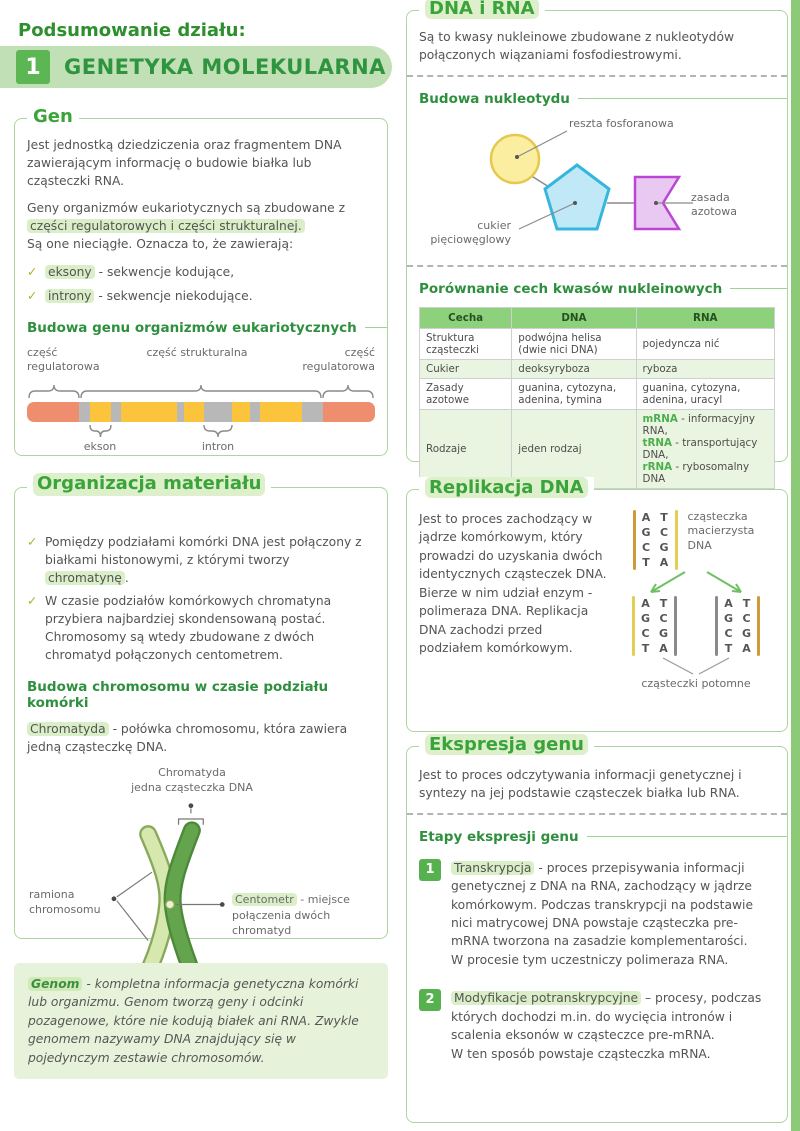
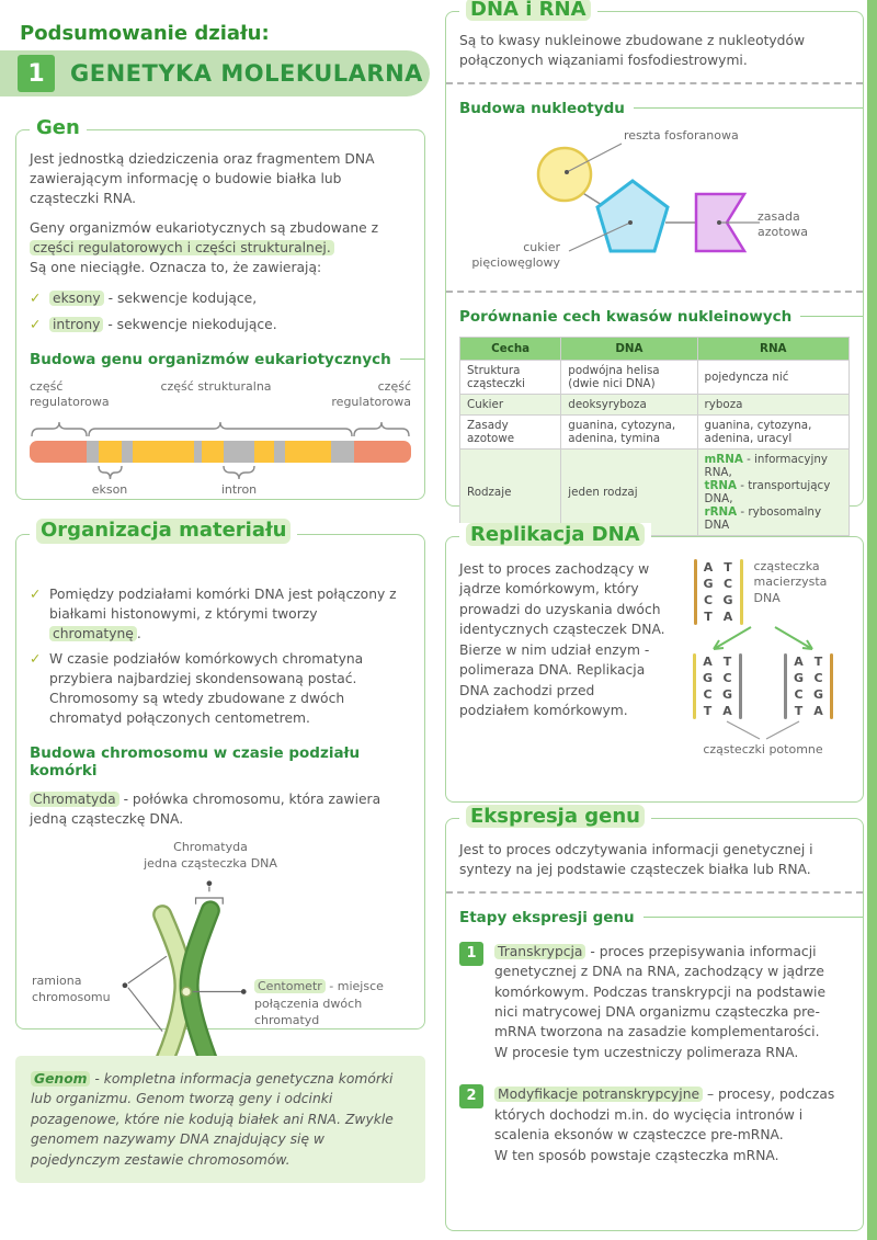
  Podsumowanie działu:
  1
  GENETYKA MOLEKULARNA
  Gen
  Jest jednostką dziedziczenia oraz fragmentem DNA zawierającym informację o budowie białka lub cząsteczki RNA.
  Geny organizmów eukariotycznych są zbudowane z części regulatorowych i części strukturalnej.
  Są one nieciągłe. Oznacza to, że zawierają:
  ✓
  eksony - sekwencje kodujące,
  ✓
  introny - sekwencje niekodujące.
  Budowa genu organizmów eukariotycznych
  część regulatorowa
  część strukturalna
  część regulatorowa
  ekson
  intron
  Organizacja materiału
  ✓
  Pomiędzy podziałami komórki DNA jest połączony z białkami histonowymi, z którymi tworzy chromatynę .
  ✓
  W czasie podziałów komórkowych chromatyna przybiera najbardziej skondensowaną postać.
  Chromosomy są wtedy zbudowane z dwóch chromatyd połączonych centometrem.
  Budowa chromosomu w czasie podziału komórki
  Chromatyda - połówka chromosomu, która zawiera jedną cząsteczkę DNA.
  Chromatyda
  jedna cząsteczka DNA
  ramiona chromosomu
  Centometr - miejsce połączenia dwóch chromatyd
  Genom - kompletna informacja genetyczna komórki lub organizmu. Genom tworzą geny i odcinki pozagenowe, które nie kodują białek ani RNA. Zwykle genomem nazywamy DNA znajdujący się w pojedynczym zestawie chromosomów.
  DNA i RNA
  Są to kwasy nukleinowe zbudowane z nukleotydów połączonych wiązaniami fosfodiestrowymi.
  Budowa nukleotydu
  reszta fosforanowa
  cukier pięciowęglowy
  zasada azotowa
  Porównanie cech kwasów nukleinowych
  Cecha	DNA	RNA
  Struktura cząsteczki	podwójna helisa (dwie nici DNA)	pojedyncza nić
  Cukier	deoksyryboza	ryboza
  Zasady azotowe	guanina, cytozyna, adenina, tymina	guanina, cytozyna, adenina, uracyl
  Rodzaje	jeden rodzaj	mRNA - informacyjny RNA, tRNA - transportujący DNA, rRNA - rybosomalny DNA
  Replikacja DNA
  Jest to proces zachodzący w jądrze komórkowym, który prowadzi do uzyskania dwóch identycznych cząsteczek DNA. Bierze w nim udział enzym - polimeraza DNA. Replikacja DNA zachodzi przed podziałem komórkowym.
  A
  G
  C
  T
  T
  C
  G
  A
  cząsteczka macierzysta DNA
  A
  G
  C
  T
  T
  C
  G
  A
  A
  G
  C
  T
  T
  C
  G
  A
  cząsteczki potomne
  Ekspresja genu
  Jest to proces odczytywania informacji genetycznej i syntezy na jej podstawie cząsteczek białka lub RNA.
  Etapy ekspresji genu
  1
- Transkrypcja - proces przepisywania informacji genetycznej z DNA na RNA, zachodzący w jądrze komórkowym. Podczas transkrypcji na podstawie nici matrycowej DNA powstaje cząsteczka pre-mRNA tworzona na zasadzie komplementarości.
+ Transkrypcja - proces przepisywania informacji genetycznej z DNA na RNA, zachodzący w jądrze komórkowym. Podczas transkrypcji na podstawie nici matrycowej DNA organizmu cząsteczka pre-mRNA tworzona na zasadzie komplementarości.
  W procesie tym uczestniczy polimeraza RNA.
  2
  Modyfikacje potranskrypcyjne – procesy, podczas których dochodzi m.in. do wycięcia intronów i scalenia eksonów w cząsteczce pre-mRNA.
  W ten sposób powstaje cząsteczka mRNA.
